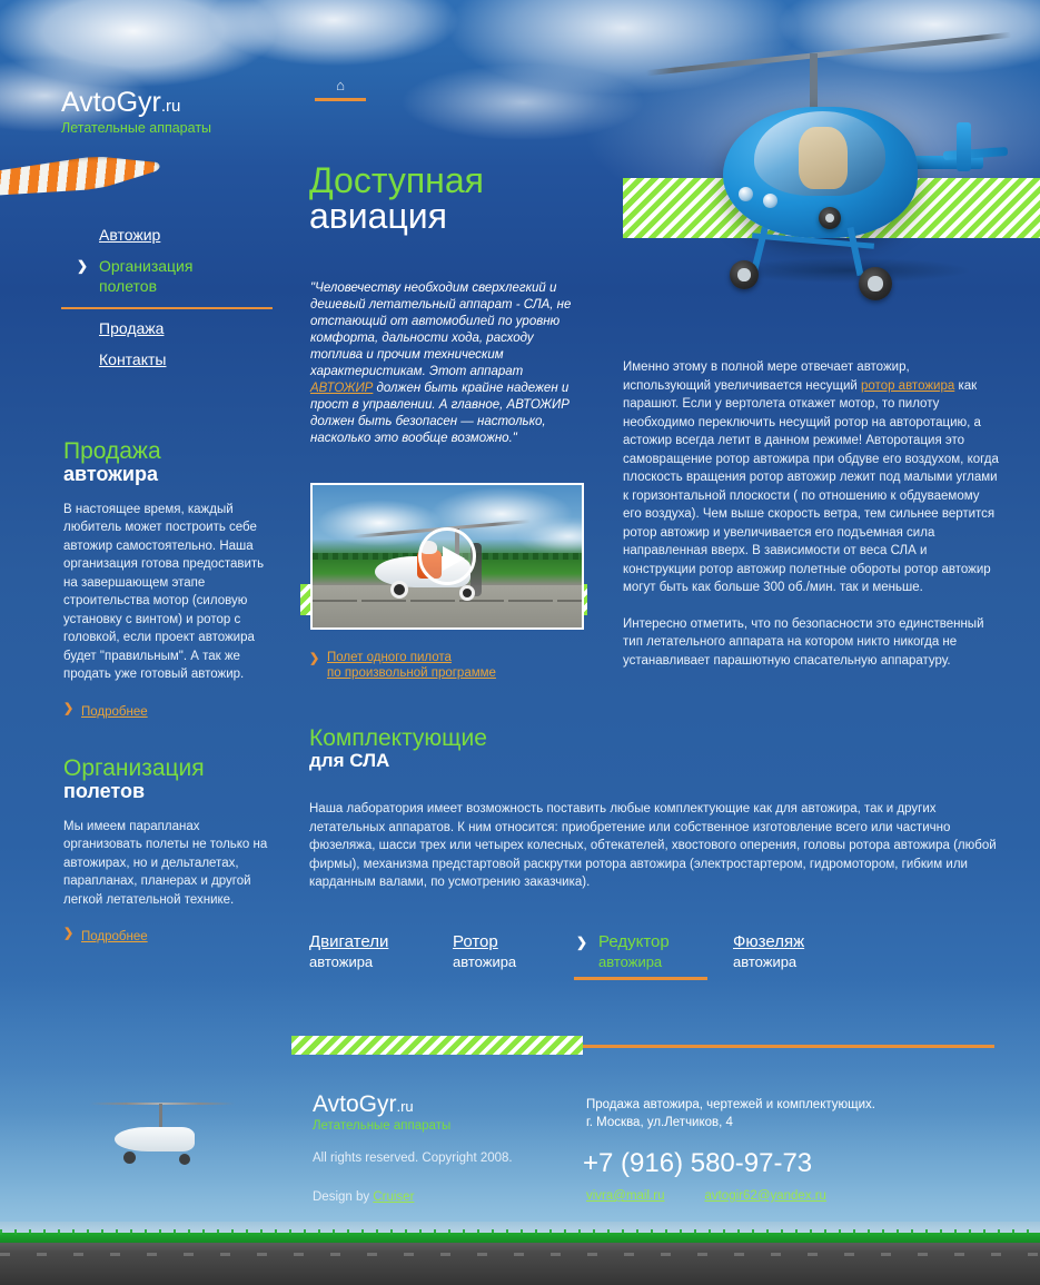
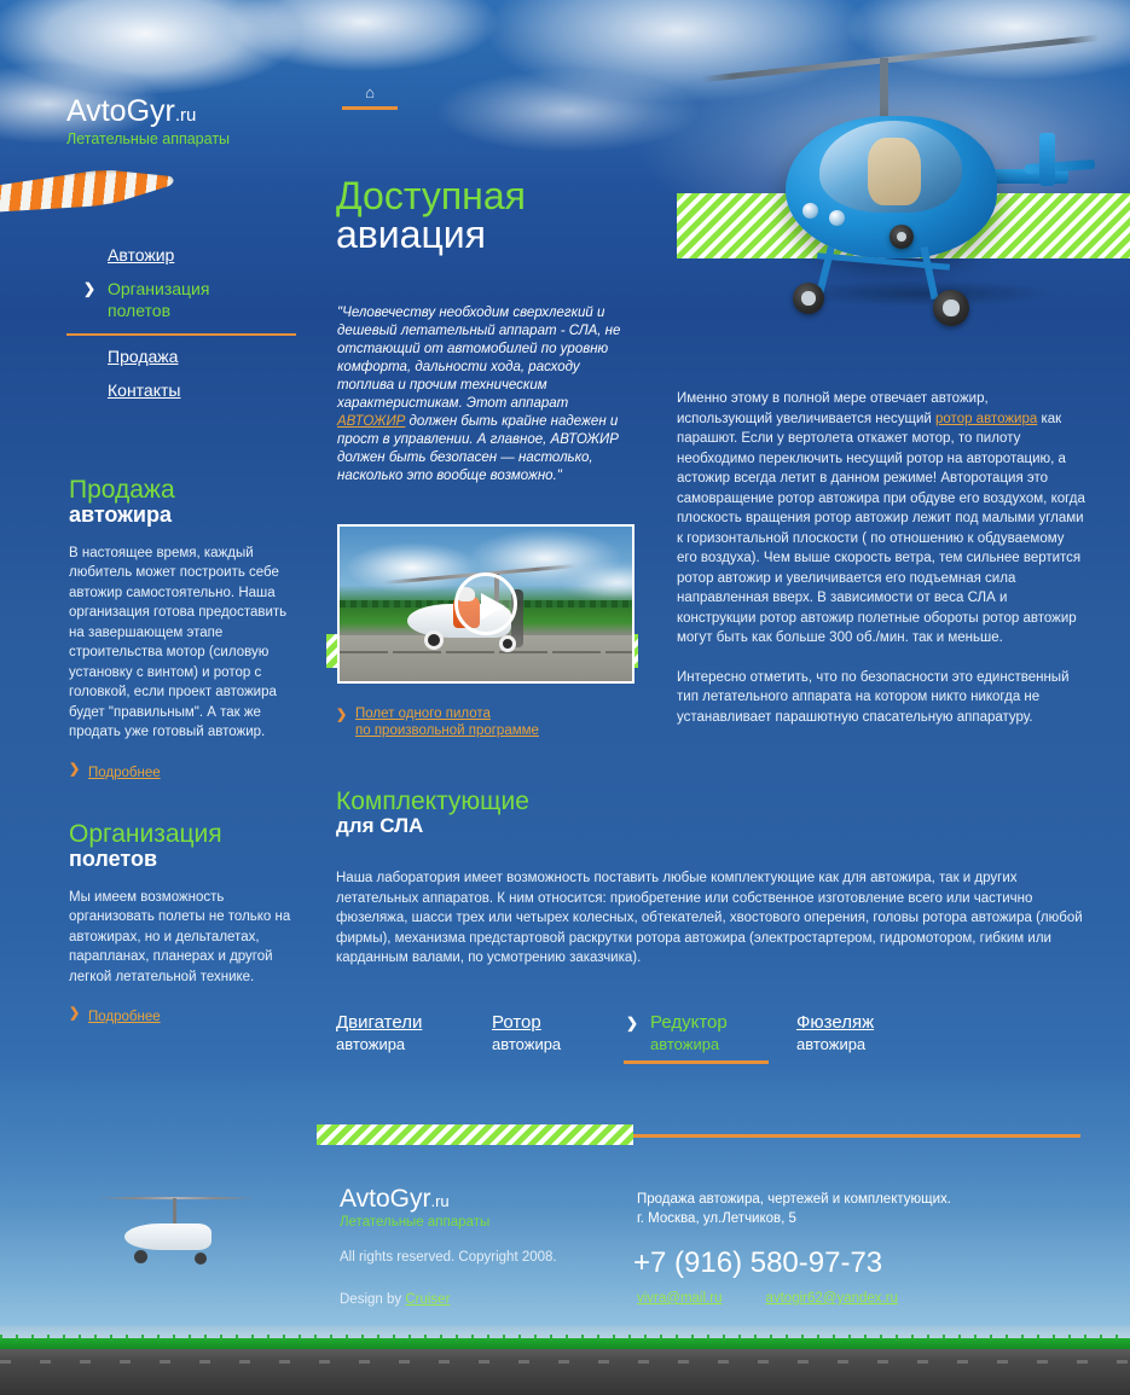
  AvtoGyr.ru
  Летательные аппараты
  ⌂
  Автожир
  ❯
  Организация
  полетов
  Продажа
  Контакты
  Доступная
  авиация
  "Человечеству необходим сверхлегкий и дешевый летательный аппарат - СЛА, не отстающий от автомобилей по уровню комфорта, дальности хода, расходу топлива и прочим техническим характеристикам. Этот аппарат АВТОЖИР должен быть крайне надежен и прост в управлении. А главное, АВТОЖИР должен быть безопасен — настолько, насколько это вообще возможно."
  Продажа
  автожира
  В настоящее время, каждый любитель может построить себе автожир самостоятельно. Наша организация готова предоставить на завершающем этапе строительства мотор (силовую установку с винтом) и ротор с головкой, если проект автожира будет "правильным". А так же продать уже готовый автожир.
  ❯
  Подробнее
  Организация
  полетов
- Мы имеем парапланах организовать полеты не только на автожирах, но и дельталетах, парапланах, планерах и другой легкой летательной технике.
+ Мы имеем возможность организовать полеты не только на автожирах, но и дельталетах, парапланах, планерах и другой легкой летательной технике.
  ❯
  Подробнее
  ❯
  Полет одного пилота
  по произвольной программе
  Именно этому в полной мере отвечает автожир, использующий увеличивается несущий ротор автожира как парашют. Если у вертолета откажет мотор, то пилоту необходимо переключить несущий ротор на авторотацию, а астожир всегда летит в данном режиме! Авторотация это самовращение ротор автожира при обдуве его воздухом, когда плоскость вращения ротор автожир лежит под малыми углами к горизонтальной плоскости ( по отношению к обдуваемому его воздуха). Чем выше скорость ветра, тем сильнее вертится ротор автожир и увеличивается его подъемная сила направленная вверх. В зависимости от веса СЛА и конструкции ротор автожир полетные обороты ротор автожир могут быть как больше 300 об./мин. так и меньше.
  Интересно отметить, что по безопасности это единственный тип летательного аппарата на котором никто никогда не устанавливает парашютную спасательную аппаратуру.
  Комплектующие
  для СЛА
  Наша лаборатория имеет возможность поставить любые комплектующие как для автожира, так и других летательных аппаратов. К ним относится: приобретение или собственное изготовление всего или частично фюзеляжа, шасси трех или четырех колесных, обтекателей, хвостового оперения, головы ротора автожира (любой фирмы), механизма предстартовой раскрутки ротора автожира (электростартером, гидромотором, гибким или карданным валами, по усмотрению заказчика).
  Двигатели
  автожира
  Ротор
  автожира
  ❯
  Редуктор
  автожира
  Фюзеляж
  автожира
  AvtoGyr.ru
  Летательные аппараты
  All rights reserved. Copyright 2008.
  Design by Cruiser
  Продажа автожира, чертежей и комплектующих.
- г. Москва, ул.Летчиков, 4
+ г. Москва, ул.Летчиков, 5
  +7 (916) 580-97-73
  vivra@mail.ru avtogir62@yandex.ru
